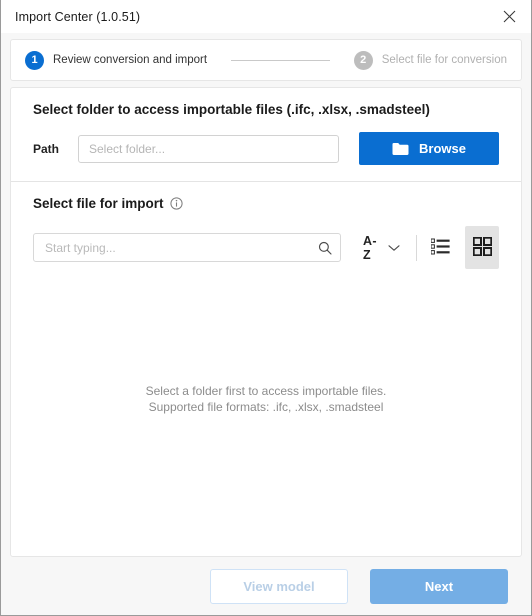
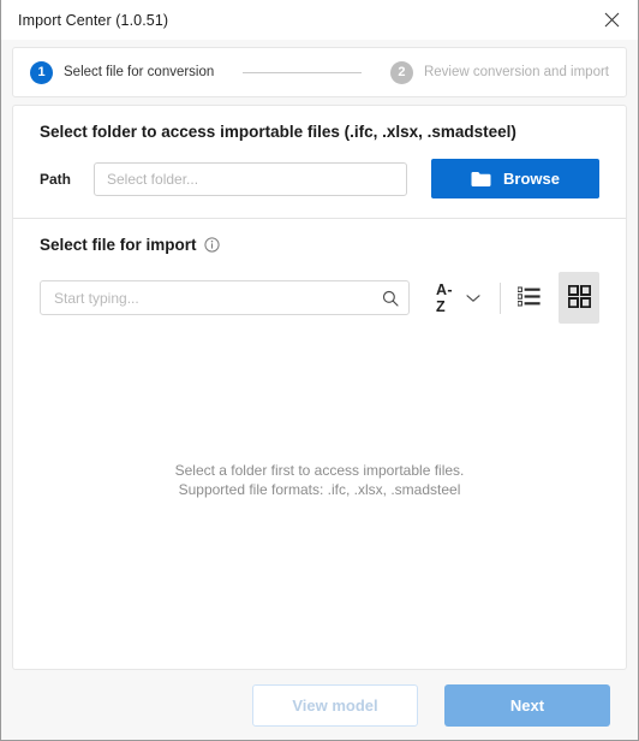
  Import Center (1.0.51)
  1
- Review conversion and import
+ Select file for conversion
  2
- Select file for conversion
+ Review conversion and import
  Select folder to access importable files (.ifc, .xlsx, .smadsteel)
  Path
  Select folder...
  Browse
  Select file for import
  Start typing...
  A-Z
  Select a folder first to access importable files.
  Supported file formats: .ifc, .xlsx, .smadsteel
  View model
  Next
